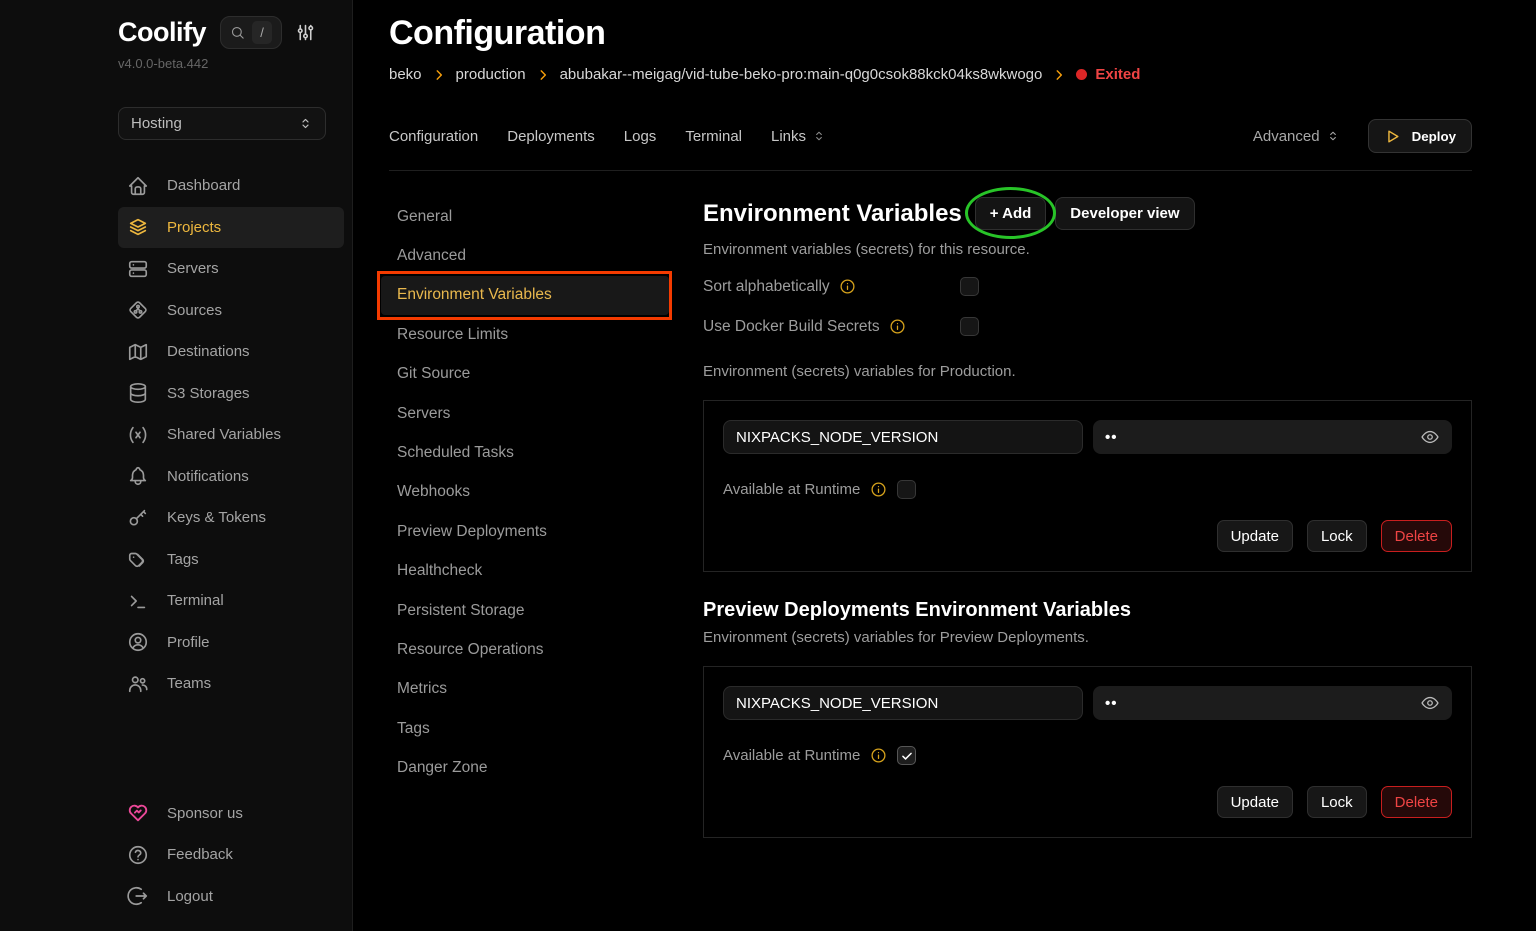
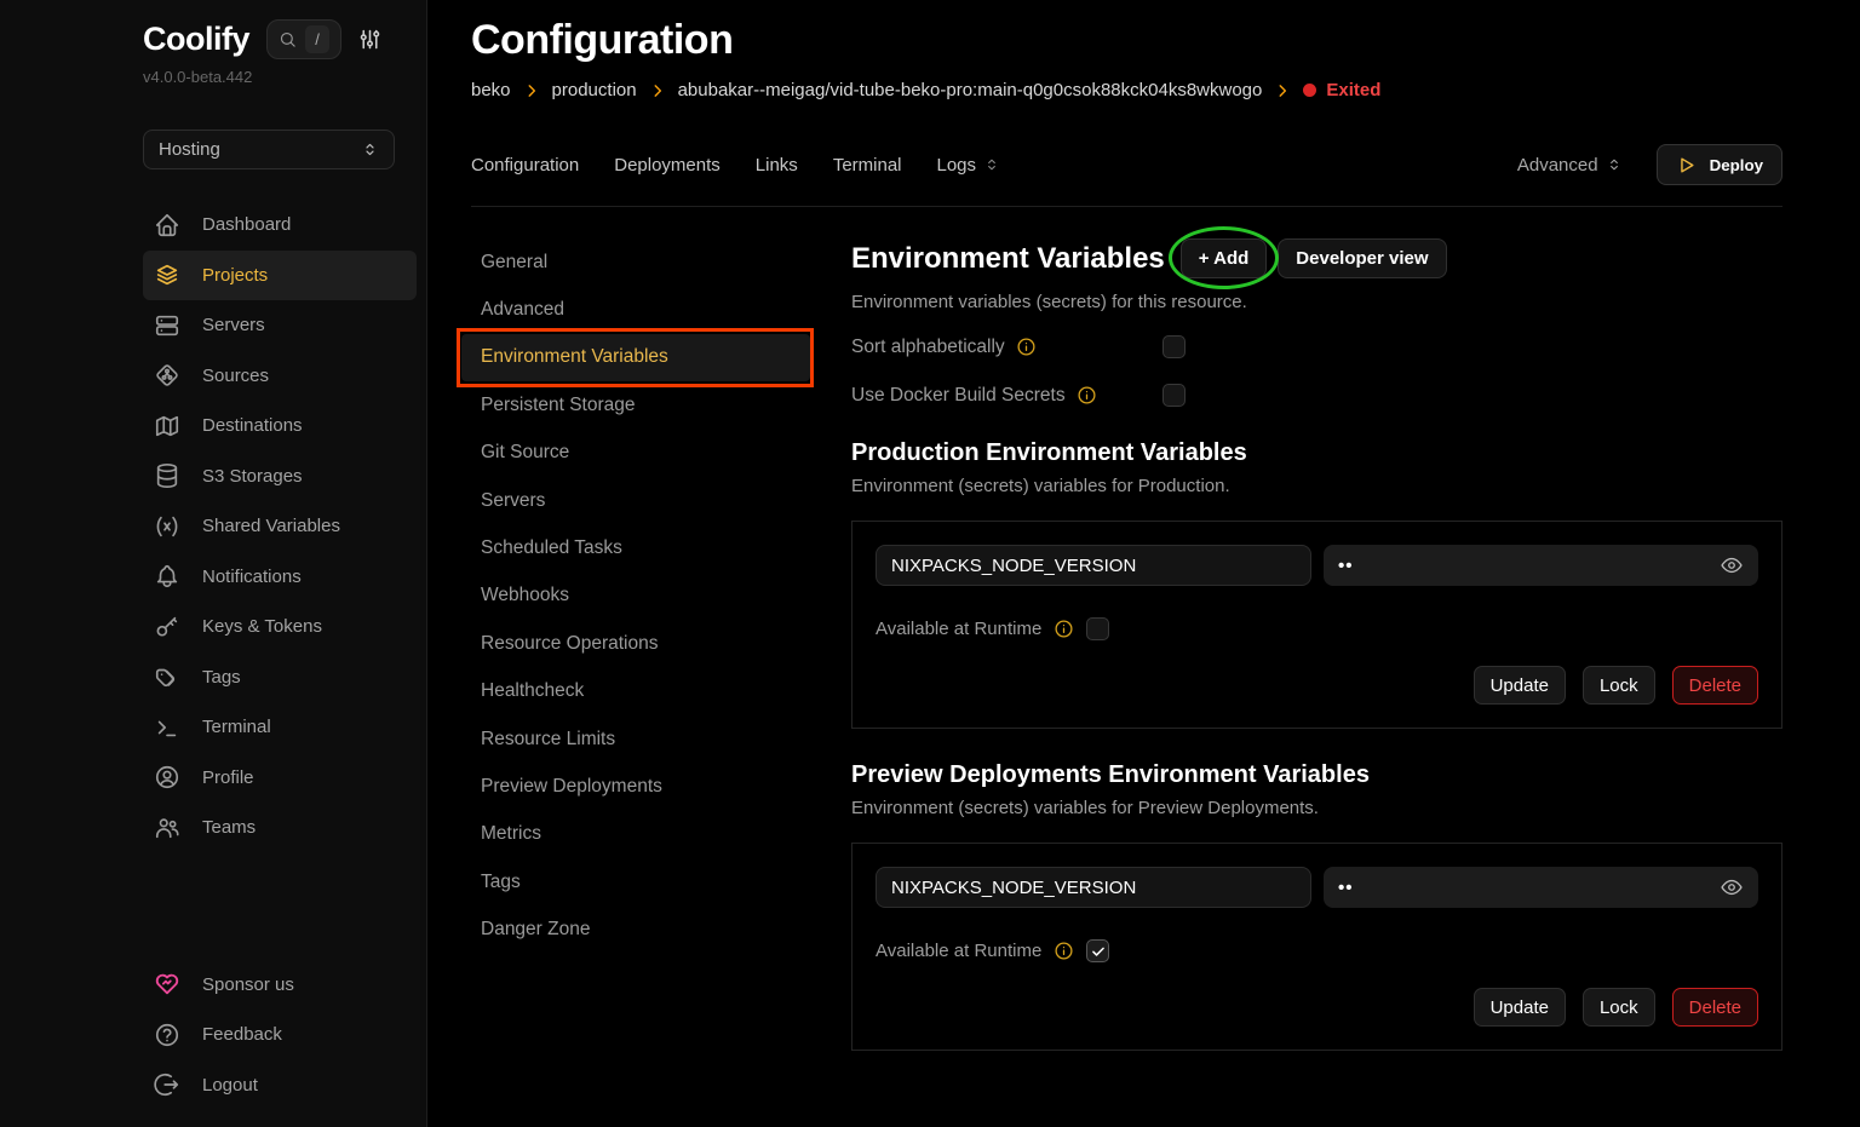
  Coolify
  /
  v4.0.0-beta.442
  Hosting
  Dashboard
  Projects
  Servers
  Sources
  Destinations
  S3 Storages
  Shared Variables
  Notifications
  Keys & Tokens
  Tags
  Terminal
  Profile
  Teams
  Sponsor us
  Feedback
  Logout
  Configuration
  beko
  production
  abubakar--meigag/vid-tube-beko-pro:main-q0g0csok88kck04ks8wkwogo
  Exited
  Configuration
  Deployments
- Logs
+ Links
  Terminal
- Links
+ Logs
  Advanced
  Deploy
  General
  Advanced
  Environment Variables
- Resource Limits
+ Persistent Storage
  Git Source
  Servers
  Scheduled Tasks
  Webhooks
- Preview Deployments
+ Resource Operations
  Healthcheck
- Persistent Storage
+ Resource Limits
- Resource Operations
+ Preview Deployments
  Metrics
  Tags
  Danger Zone
  Environment Variables
  + Add
  Developer view
  Environment variables (secrets) for this resource.
  Sort alphabetically
  Use Docker Build Secrets
+ Production Environment Variables
  Environment (secrets) variables for Production.
  NIXPACKS_NODE_VERSION
  ••
  Available at Runtime
  Update
  Lock
  Delete
  Preview Deployments Environment Variables
  Environment (secrets) variables for Preview Deployments.
  NIXPACKS_NODE_VERSION
  ••
  Available at Runtime
  Update
  Lock
  Delete
